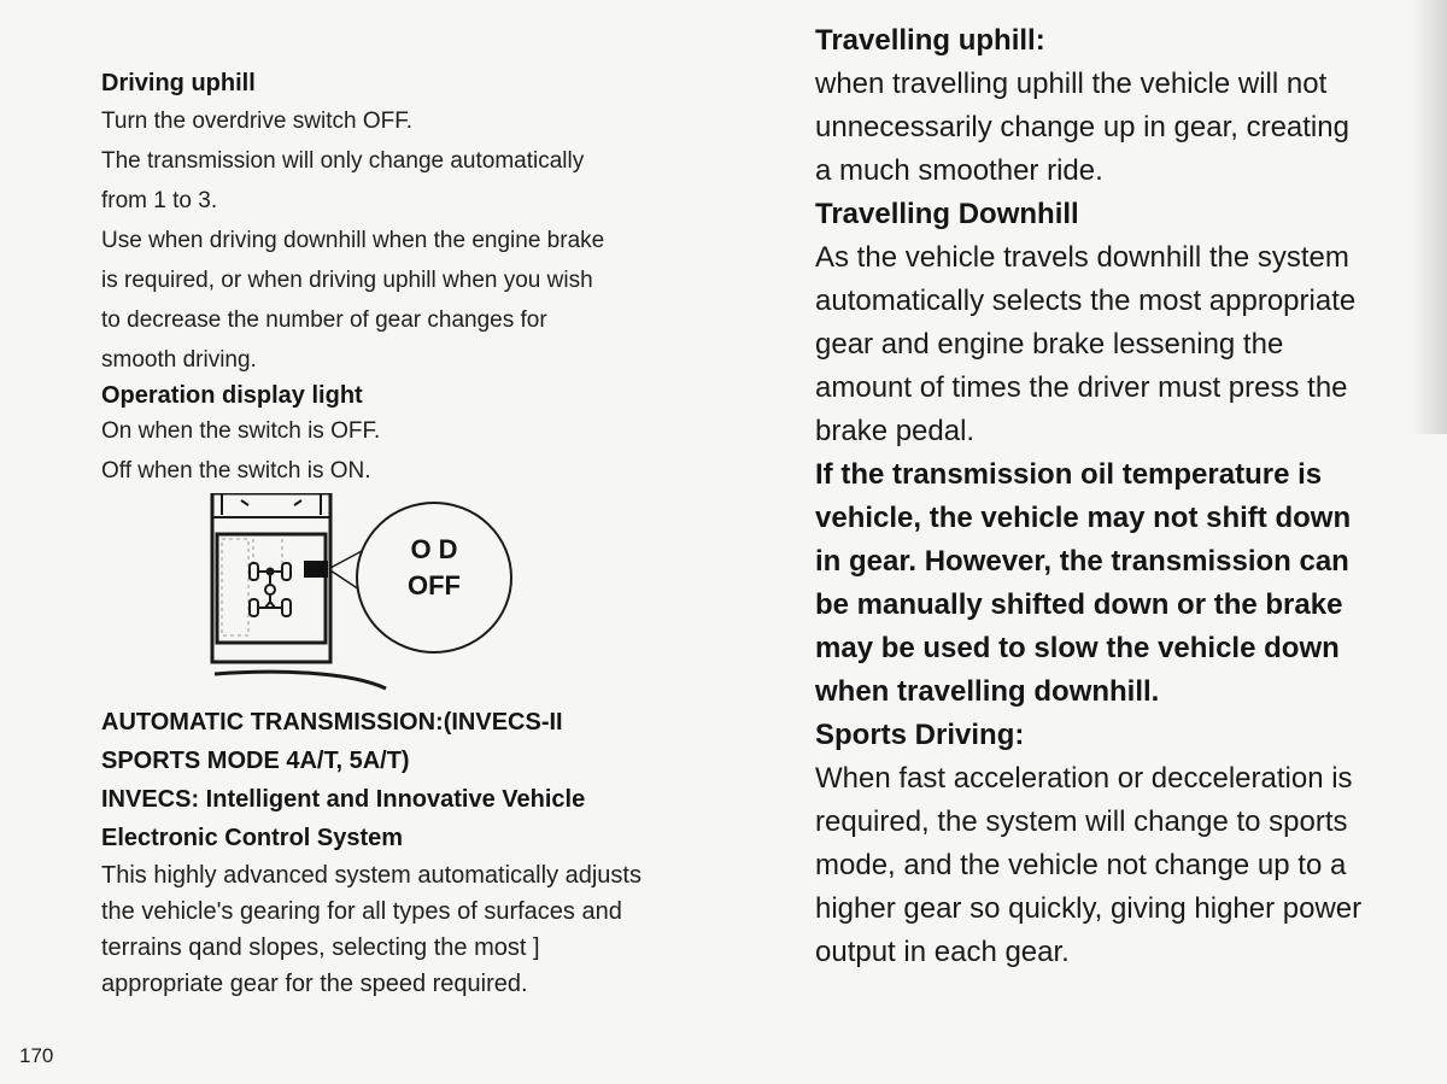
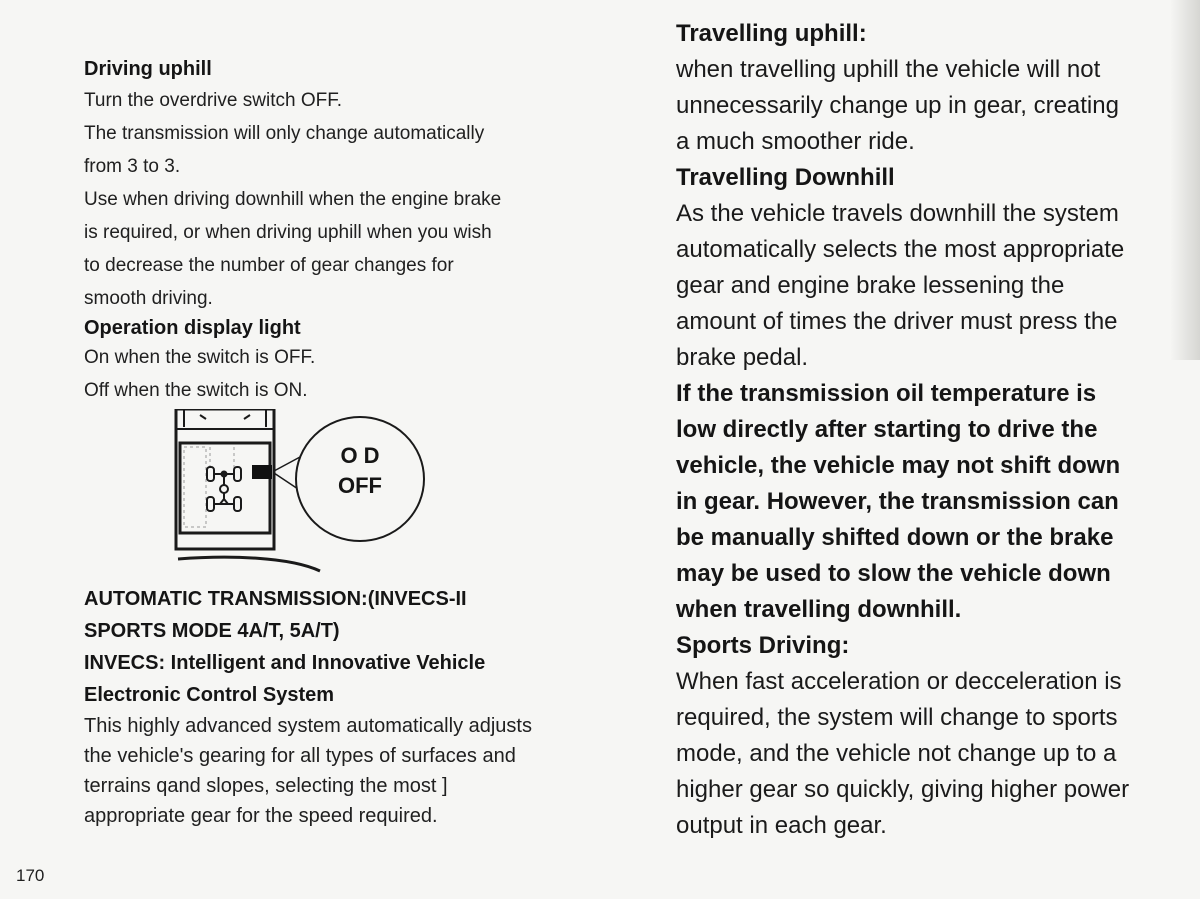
  Driving uphill
  Turn the overdrive switch OFF.
  The transmission will only change automatically
- from 1 to 3.
+ from 3 to 3.
  Use when driving downhill when the engine brake
  is required, or when driving uphill when you wish
  to decrease the number of gear changes for
  smooth driving.
  Operation display light
  On when the switch is OFF.
  Off when the switch is ON.
  O D
  OFF
  AUTOMATIC TRANSMISSION:(INVECS-II
  SPORTS MODE 4A/T, 5A/T)
  INVECS: Intelligent and Innovative Vehicle
  Electronic Control System
  This highly advanced system automatically adjusts
  the vehicle's gearing for all types of surfaces and
  terrains qand slopes, selecting the most ]
  appropriate gear for the speed required.
  Travelling uphill:
  when travelling uphill the vehicle will not
  unnecessarily change up in gear, creating
  a much smoother ride.
  Travelling Downhill
  As the vehicle travels downhill the system
  automatically selects the most appropriate
  gear and engine brake lessening the
  amount of times the driver must press the
  brake pedal.
  If the transmission oil temperature is
+ low directly after starting to drive the
  vehicle, the vehicle may not shift down
  in gear. However, the transmission can
  be manually shifted down or the brake
  may be used to slow the vehicle down
  when travelling downhill.
  Sports Driving:
  When fast acceleration or decceleration is
  required, the system will change to sports
  mode, and the vehicle not change up to a
  higher gear so quickly, giving higher power
  output in each gear.
  170
